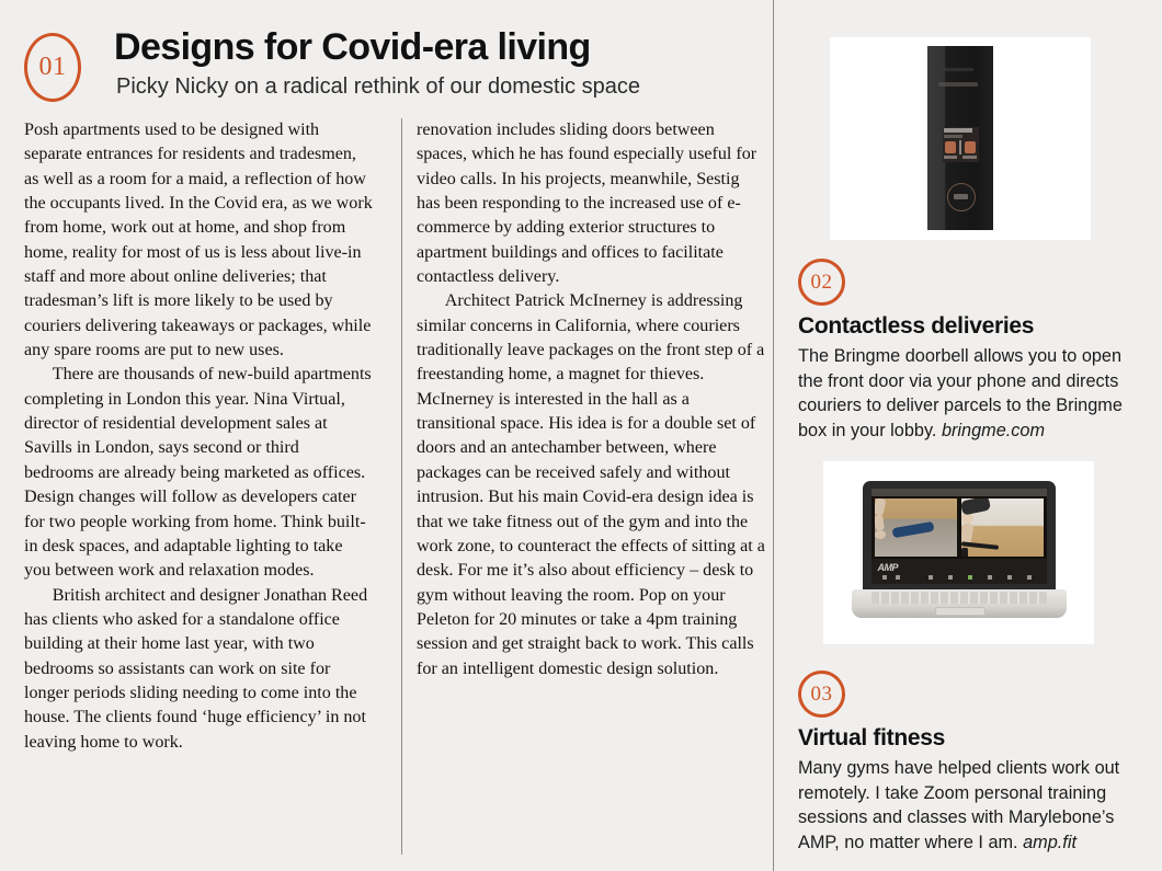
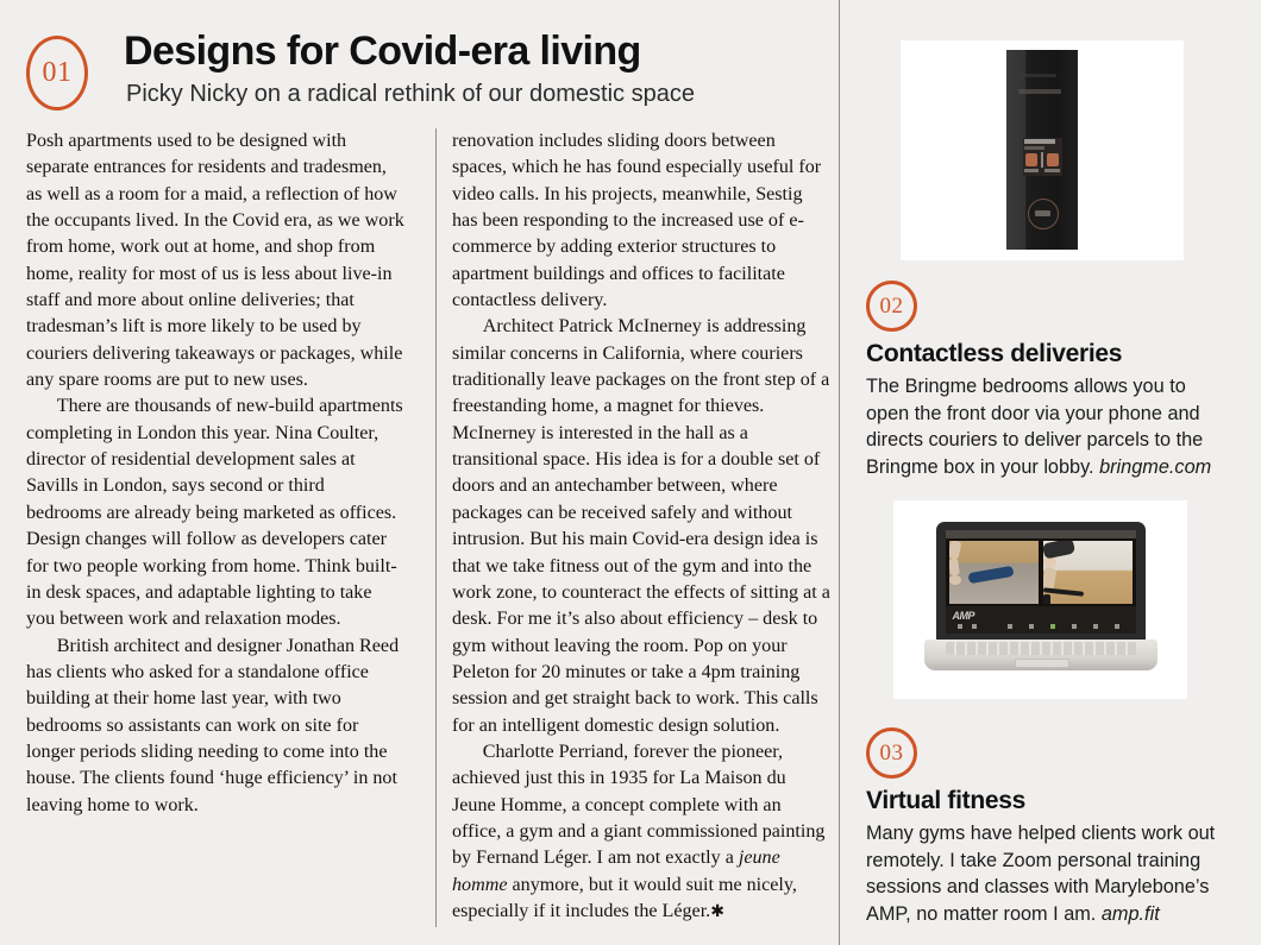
  01
  Designs for Covid-era living
  Picky Nicky on a radical rethink of our domestic space
  Posh apartments used to be designed with separate entrances for residents and tradesmen, as well as a room for a maid, a reflection of how the occupants lived. In the Covid era, as we work from home, work out at home, and shop from home, reality for most of us is less about live-in staff and more about online deliveries; that tradesman’s lift is more likely to be used by couriers delivering takeaways or packages, while any spare rooms are put to new uses.
- There are thousands of new-build apartments completing in London this year. Nina Virtual, director of residential development sales at Savills in London, says second or third bedrooms are already being marketed as offices. Design changes will follow as developers cater for two people working from home. Think built-in desk spaces, and adaptable lighting to take you between work and relaxation modes.
+ There are thousands of new-build apartments completing in London this year. Nina Coulter, director of residential development sales at Savills in London, says second or third bedrooms are already being marketed as offices. Design changes will follow as developers cater for two people working from home. Think built-in desk spaces, and adaptable lighting to take you between work and relaxation modes.
  British architect and designer Jonathan Reed has clients who asked for a standalone office building at their home last year, with two bedrooms so assistants can work on site for longer periods sliding needing to come into the house. The clients found ‘huge efficiency’ in not leaving home to work.
  renovation includes sliding doors between spaces, which he has found especially useful for video calls. In his projects, meanwhile, Sestig has been responding to the increased use of e-commerce by adding exterior structures to apartment buildings and offices to facilitate contactless delivery.
  Architect Patrick McInerney is addressing similar concerns in California, where couriers traditionally leave packages on the front step of a freestanding home, a magnet for thieves. McInerney is interested in the hall as a transitional space. His idea is for a double set of doors and an antechamber between, where packages can be received safely and without intrusion. But his main Covid-era design idea is that we take fitness out of the gym and into the work zone, to counteract the effects of sitting at a desk. For me it’s also about efficiency – desk to gym without leaving the room. Pop on your Peleton for 20 minutes or take a 4pm training session and get straight back to work. This calls for an intelligent domestic design solution.
+ Charlotte Perriand, forever the pioneer, achieved just this in 1935 for La Maison du Jeune Homme, a concept complete with an office, a gym and a giant commissioned painting by Fernand Léger. I am not exactly a jeune homme anymore, but it would suit me nicely, especially if it includes the Léger.✱
  02
  Contactless deliveries
- The Bringme doorbell allows you to open the front door via your phone and directs couriers to deliver parcels to the Bringme box in your lobby. bringme.com
+ The Bringme bedrooms allows you to open the front door via your phone and directs couriers to deliver parcels to the Bringme box in your lobby. bringme.com
  AMP
  03
  Virtual fitness
- Many gyms have helped clients work out remotely. I take Zoom personal training sessions and classes with Marylebone’s AMP, no matter where I am. amp.fit
+ Many gyms have helped clients work out remotely. I take Zoom personal training sessions and classes with Marylebone’s AMP, no matter room I am. amp.fit
